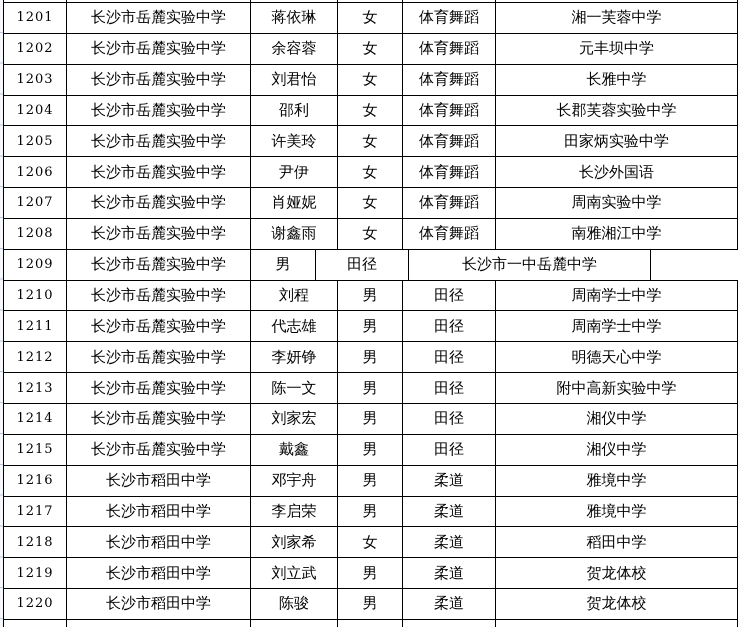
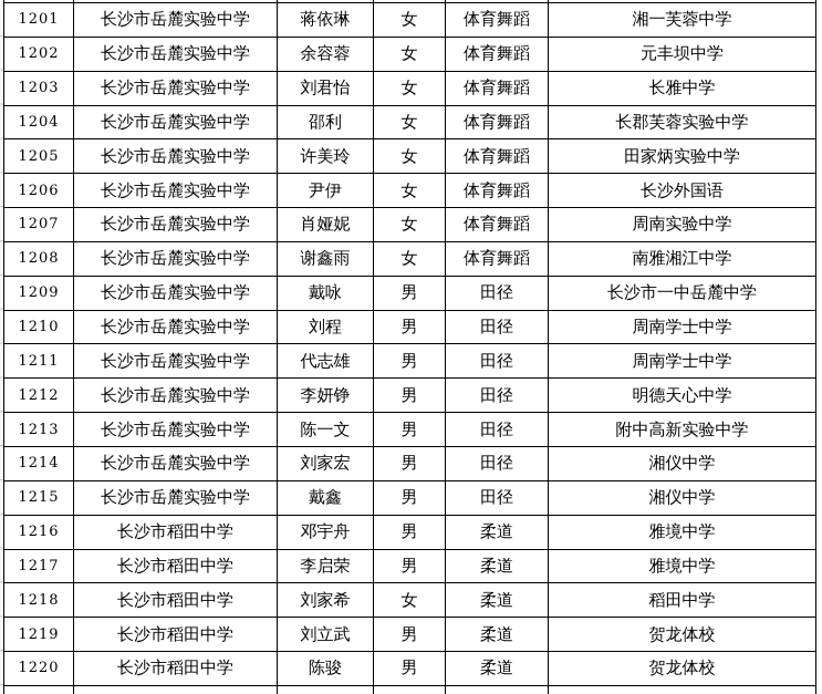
  1201
  长沙市岳麓实验中学
  蒋依琳
  女
  体育舞蹈
  湘一芙蓉中学
  1202
  长沙市岳麓实验中学
  余容蓉
  女
  体育舞蹈
  元丰坝中学
  1203
  长沙市岳麓实验中学
  刘君怡
  女
  体育舞蹈
  长雅中学
  1204
  长沙市岳麓实验中学
  邵利
  女
  体育舞蹈
  长郡芙蓉实验中学
  1205
  长沙市岳麓实验中学
  许美玲
  女
  体育舞蹈
  田家炳实验中学
  1206
  长沙市岳麓实验中学
  尹伊
  女
  体育舞蹈
  长沙外国语
  1207
  长沙市岳麓实验中学
  肖娅妮
  女
  体育舞蹈
  周南实验中学
  1208
  长沙市岳麓实验中学
  谢鑫雨
  女
  体育舞蹈
  南雅湘江中学
  1209
  长沙市岳麓实验中学
+ 戴咏
  男
  田径
  长沙市一中岳麓中学
  1210
  长沙市岳麓实验中学
  刘程
  男
  田径
  周南学士中学
  1211
  长沙市岳麓实验中学
  代志雄
  男
  田径
  周南学士中学
  1212
  长沙市岳麓实验中学
  李妍铮
  男
  田径
  明德天心中学
  1213
  长沙市岳麓实验中学
  陈一文
  男
  田径
  附中高新实验中学
  1214
  长沙市岳麓实验中学
  刘家宏
  男
  田径
  湘仪中学
  1215
  长沙市岳麓实验中学
  戴鑫
  男
  田径
  湘仪中学
  1216
  长沙市稻田中学
  邓宇舟
  男
  柔道
  雅境中学
  1217
  长沙市稻田中学
  李启荣
  男
  柔道
  雅境中学
  1218
  长沙市稻田中学
  刘家希
  女
  柔道
  稻田中学
  1219
  长沙市稻田中学
  刘立武
  男
  柔道
  贺龙体校
  1220
  长沙市稻田中学
  陈骏
  男
  柔道
  贺龙体校
